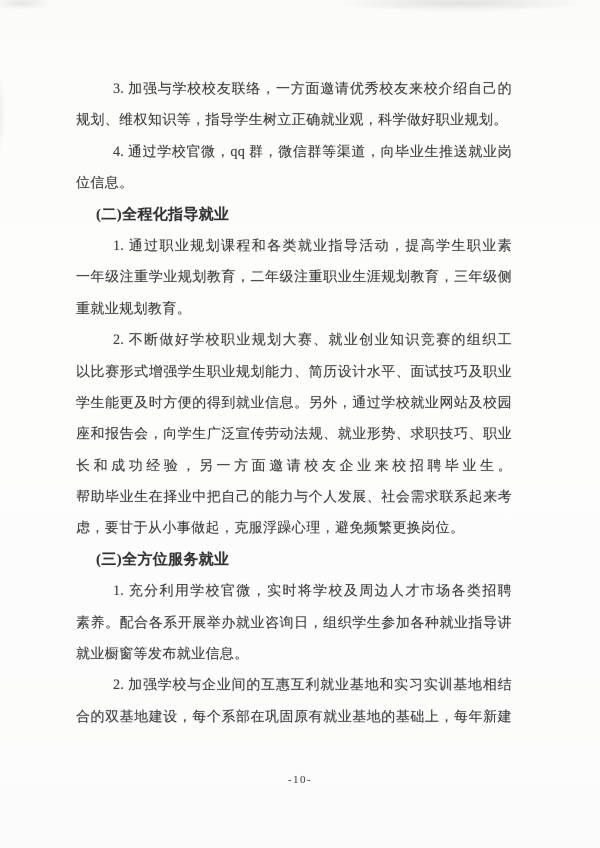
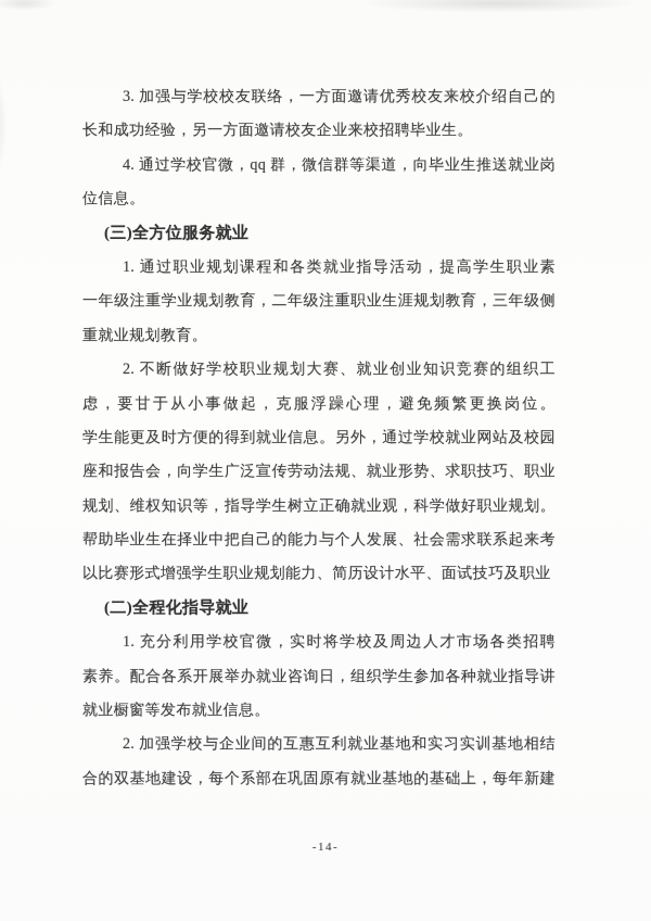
  3. 加强与学校校友联络，一方面邀请优秀校友来校介绍自己的
- 规划、维权知识等，指导学生树立正确就业观，科学做好职业规划。
+ 长和成功经验，另一方面邀请校友企业来校招聘毕业生。
  4. 通过学校官微，qq 群，微信群等渠道，向毕业生推送就业岗
  位信息。
- (二)全程化指导就业
+ (三)全方位服务就业
  1. 通过职业规划课程和各类就业指导活动，提高学生职业素
  一年级注重学业规划教育，二年级注重职业生涯规划教育，三年级侧
  重就业规划教育。
  2. 不断做好学校职业规划大赛、就业创业知识竞赛的组织工
- 以比赛形式增强学生职业规划能力、简历设计水平、面试技巧及职业
+ 虑，要甘于从小事做起，克服浮躁心理，避免频繁更换岗位。
  学生能更及时方便的得到就业信息。另外，通过学校就业网站及校园
  座和报告会，向学生广泛宣传劳动法规、就业形势、求职技巧、职业
- 长和成功经验，另一方面邀请校友企业来校招聘毕业生。
+ 规划、维权知识等，指导学生树立正确就业观，科学做好职业规划。
  帮助毕业生在择业中把自己的能力与个人发展、社会需求联系起来考
- 虑，要甘于从小事做起，克服浮躁心理，避免频繁更换岗位。
+ 以比赛形式增强学生职业规划能力、简历设计水平、面试技巧及职业
- (三)全方位服务就业
+ (二)全程化指导就业
  1. 充分利用学校官微，实时将学校及周边人才市场各类招聘
  素养。配合各系开展举办就业咨询日，组织学生参加各种就业指导讲
  就业橱窗等发布就业信息。
  2. 加强学校与企业间的互惠互利就业基地和实习实训基地相结
  合的双基地建设，每个系部在巩固原有就业基地的基础上，每年新建
- -10-
+ -14-
